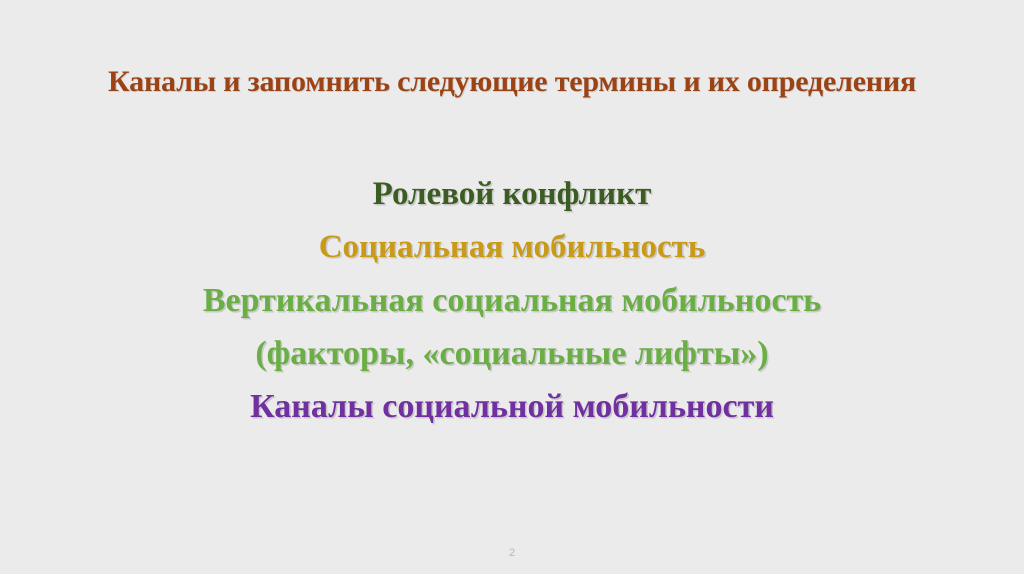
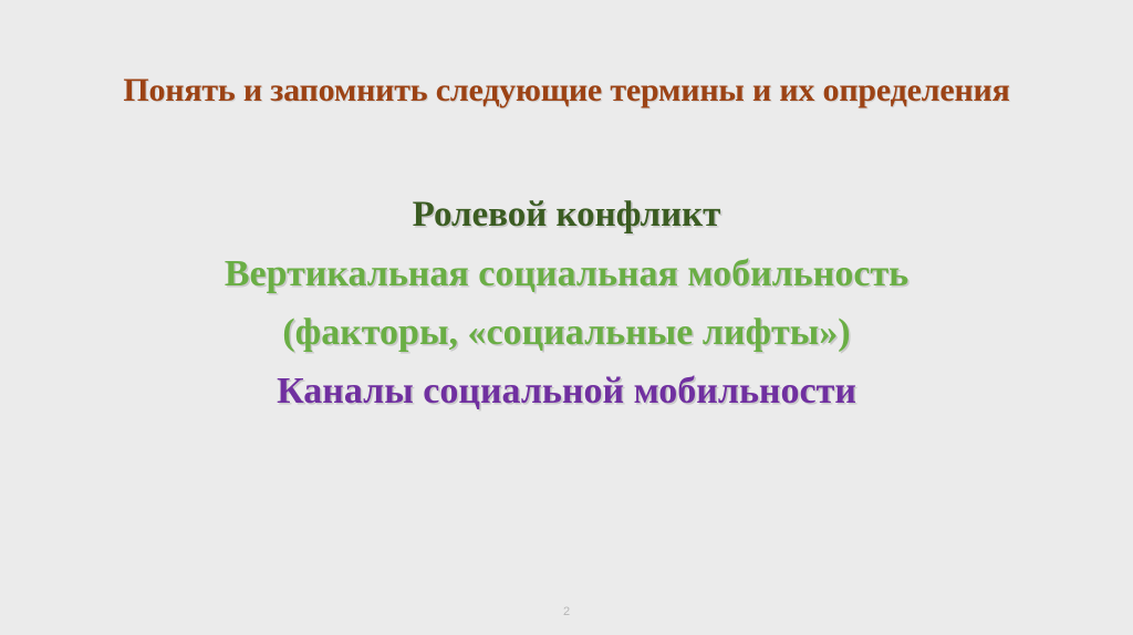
- Каналы и запомнить следующие термины и их определения
+ Понять и запомнить следующие термины и их определения
  Ролевой конфликт
- Социальная мобильность
  Вертикальная социальная мобильность
  (факторы, «социальные лифты»)
  Каналы социальной мобильности
  2
